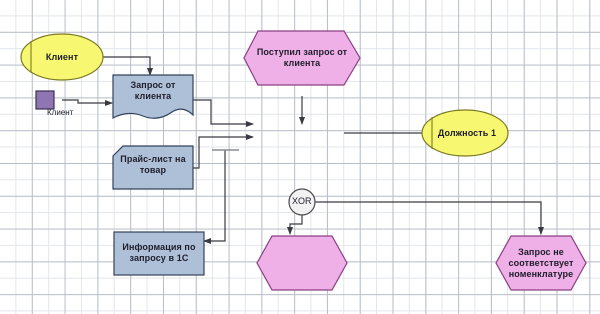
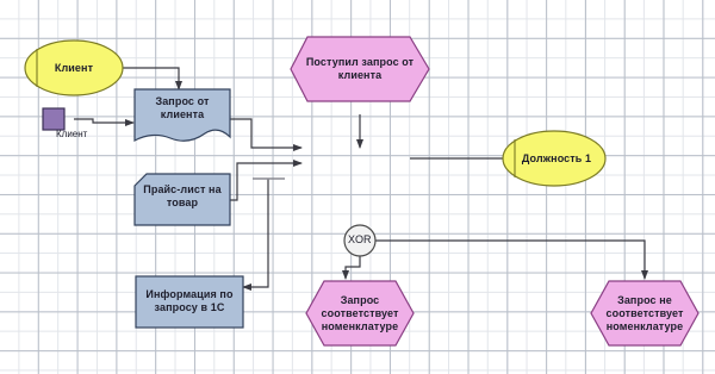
  Клиент
  Клиент
  Запрос от клиента
  Прайс-лист на товар
  Информация по запросу в 1С
  Поступил запрос от клиента
  Должность 1
  XOR
+ Запрос соответствует номенклатуре
  Запрос не соответствует номенклатуре
